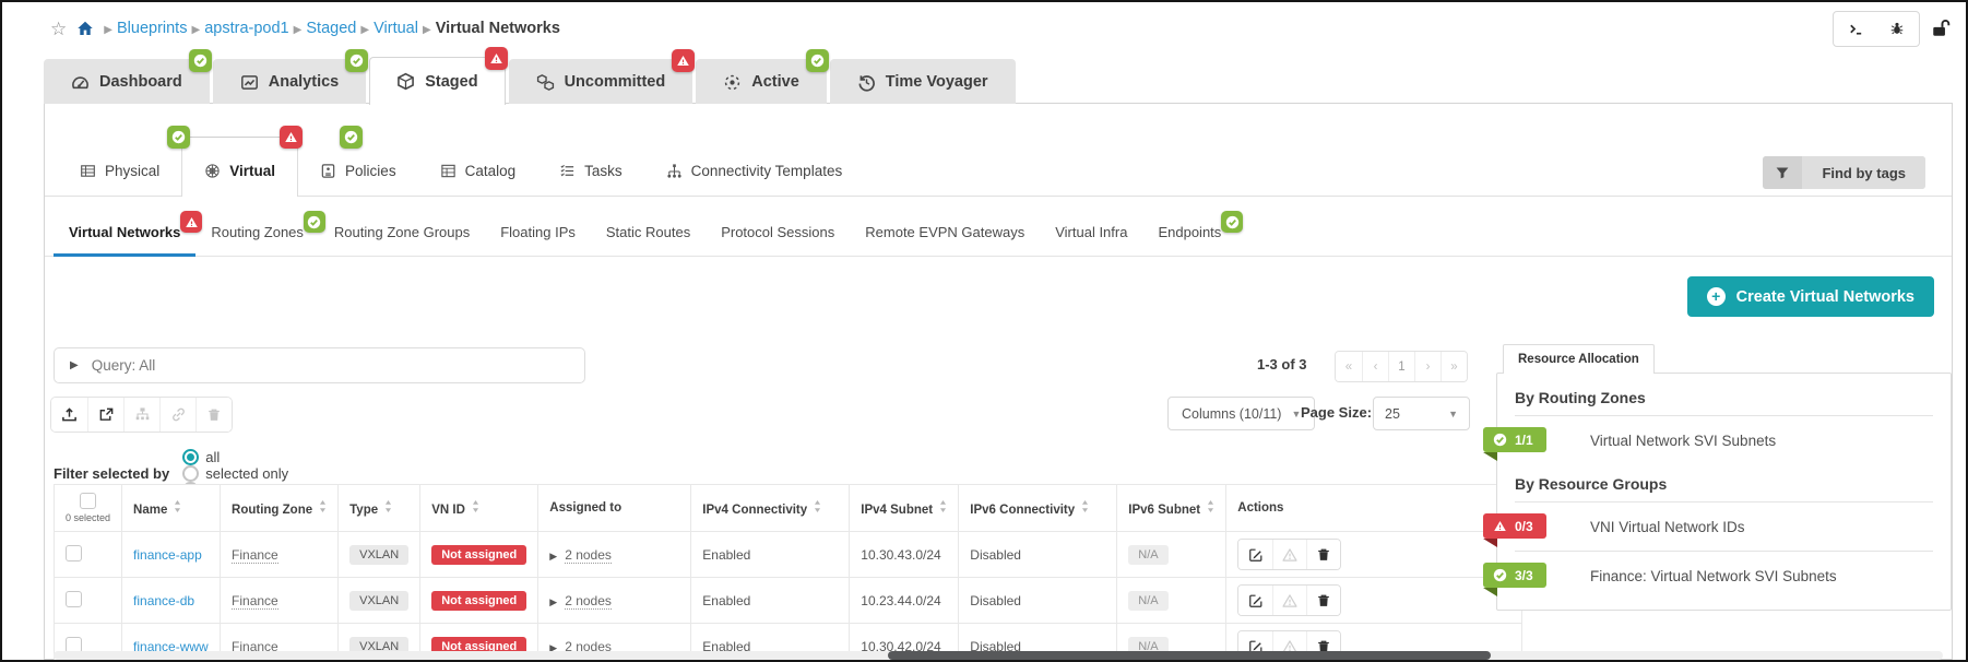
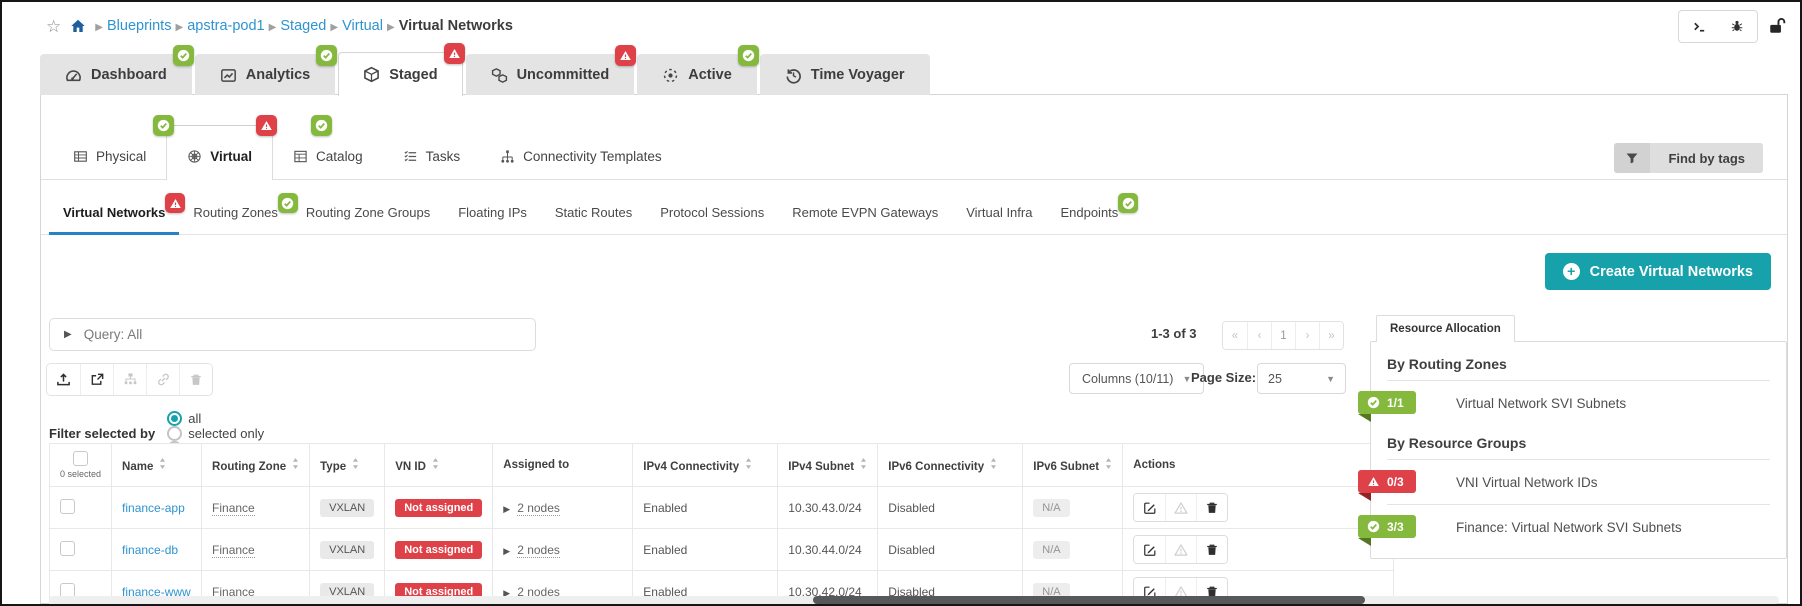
  ☆
  ▶ Blueprints ▶ apstra-pod1 ▶ Staged ▶ Virtual ▶ Virtual Networks
  Dashboard
  Analytics
  Staged
  Uncommitted
  Active
  Time Voyager
  Physical
  Virtual
- Policies
  Catalog
  Tasks
  Connectivity Templates
  Find by tags
  Virtual Networks
  Routing Zones
  Routing Zone Groups
  Floating IPs
  Static Routes
  Protocol Sessions
  Remote EVPN Gateways
  Virtual Infra
  Endpoints
  +
  Create Virtual Networks
  ▶
  Query: All
  1-3 of 3
  «
  ‹
  1
  ›
  »
  Columns (10/11)
  ▼
  Page Size:
  25
  ▼
  Filter selected by
  all
  selected only
  0 selected	Name	Routing Zone	Type	VN ID	Assigned to	IPv4 Connectivity	IPv4 Subnet	IPv6 Connectivity	IPv6 Subnet	Actions
  	finance-app	Finance	VXLAN	Not assigned	▶ 2 nodes	Enabled	10.30.43.0/24	Disabled	N/A
- 	finance-db	Finance	VXLAN	Not assigned	▶ 2 nodes	Enabled	10.23.44.0/24	Disabled	N/A
+ 	finance-db	Finance	VXLAN	Not assigned	▶ 2 nodes	Enabled	10.30.44.0/24	Disabled	N/A
  	finance-www	Finance	VXLAN	Not assigned	▶ 2 nodes	Enabled	10.30.42.0/24	Disabled	N/A
  Resource Allocation
  By Routing Zones
  1/1
  Virtual Network SVI Subnets
  By Resource Groups
  0/3
  VNI Virtual Network IDs
  3/3
  Finance: Virtual Network SVI Subnets
